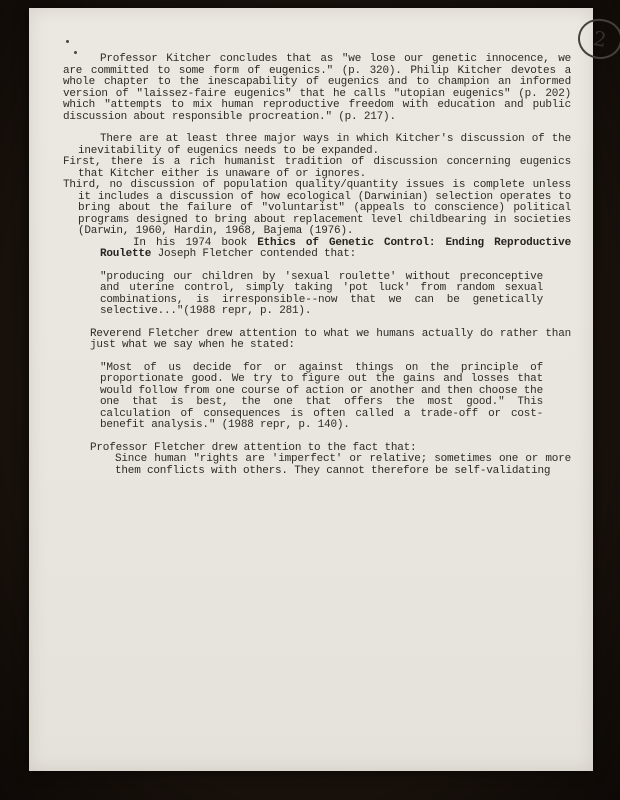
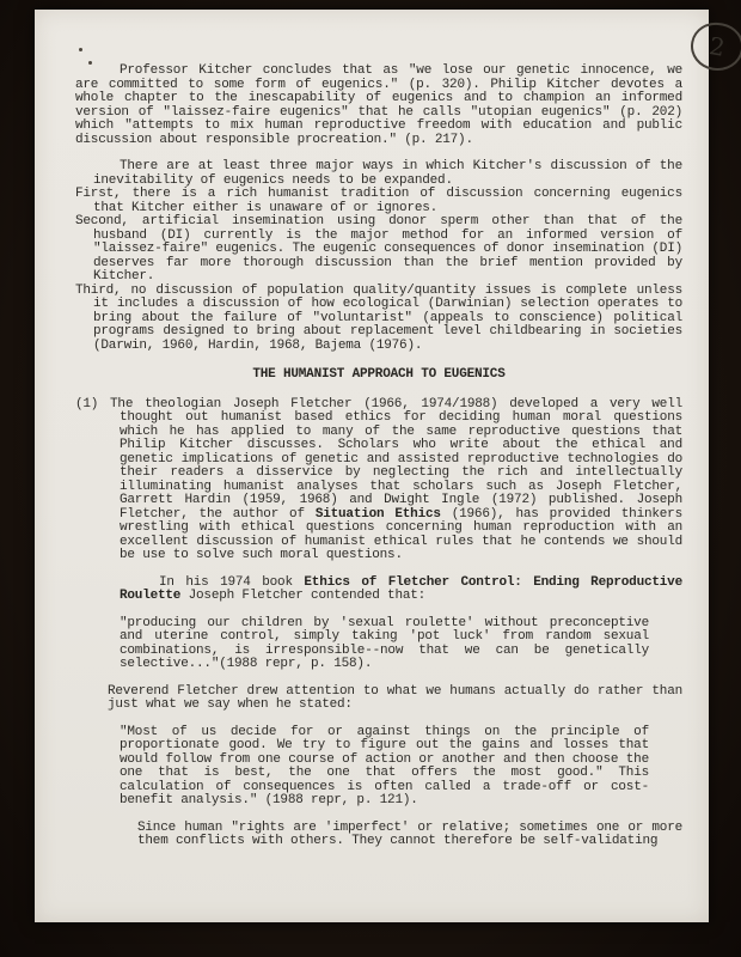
  Professor Kitcher concludes that as "we lose our genetic innocence, we are committed to some form of eugenics." (p. 320). Philip Kitcher devotes a whole chapter to the inescapability of eugenics and to champion an informed version of "laissez-faire eugenics" that he calls "utopian eugenics" (p. 202) which "attempts to mix human reproductive freedom with education and public discussion about responsible procreation." (p. 217).
  There are at least three major ways in which Kitcher's discussion of the inevitability of eugenics needs to be expanded.
  First, there is a rich humanist tradition of discussion concerning eugenics that Kitcher either is unaware of or ignores.
+ Second, artificial insemination using donor sperm other than that of the husband (DI) currently is the major method for an informed version of "laissez-faire" eugenics. The eugenic consequences of donor insemination (DI) deserves far more thorough discussion than the brief mention provided by Kitcher.
  Third, no discussion of population quality/quantity issues is complete unless it includes a discussion of how ecological (Darwinian) selection operates to bring about the failure of "voluntarist" (appeals to conscience) political programs designed to bring about replacement level childbearing in societies (Darwin, 1960, Hardin, 1968, Bajema (1976).
+ THE HUMANIST APPROACH TO EUGENICS
+ (1) The theologian Joseph Fletcher (1966, 1974/1988) developed a very well thought out humanist based ethics for deciding human moral questions which he has applied to many of the same reproductive questions that Philip Kitcher discusses. Scholars who write about the ethical and genetic implications of genetic and assisted reproductive technologies do their readers a disservice by neglecting the rich and intellectually illuminating humanist analyses that scholars such as Joseph Fletcher, Garrett Hardin (1959, 1968) and Dwight Ingle (1972) published. Joseph Fletcher, the author of Situation Ethics (1966), has provided thinkers wrestling with ethical questions concerning human reproduction with an excellent discussion of humanist ethical rules that he contends we should be use to solve such moral questions.
- In his 1974 book Ethics of Genetic Control: Ending Reproductive Roulette Joseph Fletcher contended that:
+ In his 1974 book Ethics of Fletcher Control: Ending Reproductive Roulette Joseph Fletcher contended that:
- "producing our children by 'sexual roulette' without preconceptive and uterine control, simply taking 'pot luck' from random sexual combinations, is irresponsible--now that we can be genetically selective..."(1988 repr, p. 281).
+ "producing our children by 'sexual roulette' without preconceptive and uterine control, simply taking 'pot luck' from random sexual combinations, is irresponsible--now that we can be genetically selective..."(1988 repr, p. 158).
  Reverend Fletcher drew attention to what we humans actually do rather than just what we say when he stated:
- "Most of us decide for or against things on the principle of proportionate good. We try to figure out the gains and losses that would follow from one course of action or another and then choose the one that is best, the one that offers the most good." This calculation of consequences is often called a trade-off or cost-benefit analysis." (1988 repr, p. 140).
+ "Most of us decide for or against things on the principle of proportionate good. We try to figure out the gains and losses that would follow from one course of action or another and then choose the one that is best, the one that offers the most good." This calculation of consequences is often called a trade-off or cost-benefit analysis." (1988 repr, p. 121).
- Professor Fletcher drew attention to the fact that:
  Since human "rights are 'imperfect' or relative; sometimes one or more them conflicts with others. They cannot therefore be self-validating
